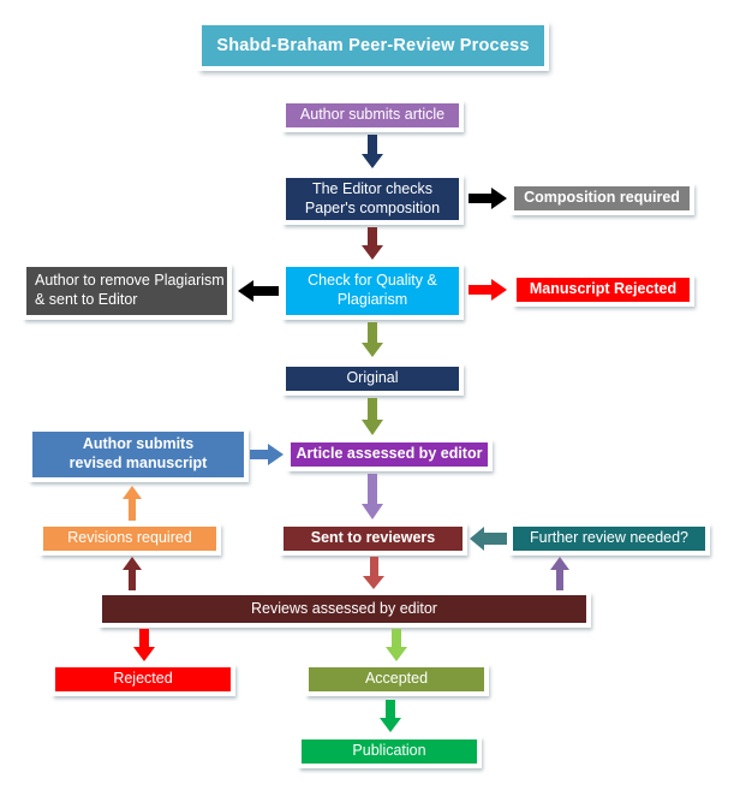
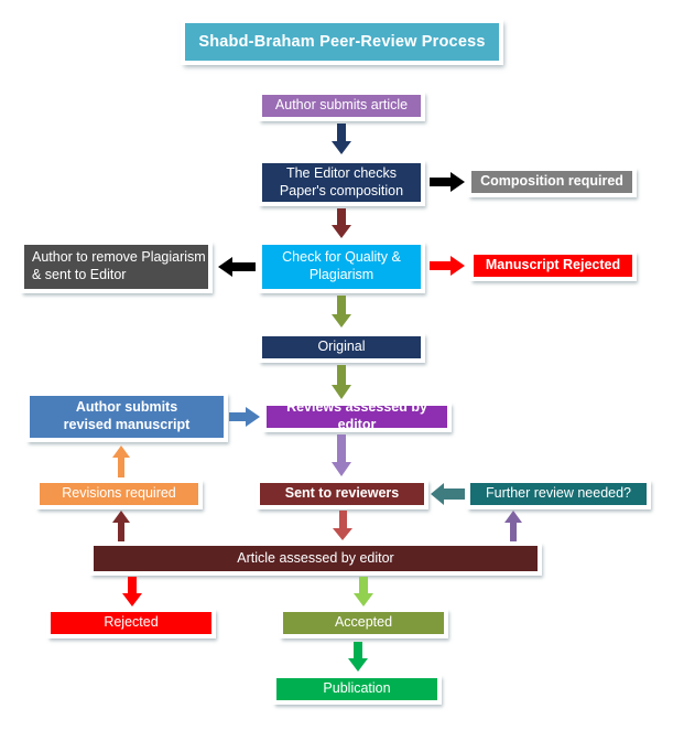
  Shabd-Braham Peer-Review Process
  Author submits article
  The Editor checks
  Paper's composition
  Composition required
  Author to remove Plagiarism
  & sent to Editor
  Check for Quality &
  Plagiarism
  Manuscript Rejected
  Original
  Author submits
  revised manuscript
- Article assessed by editor
+ Reviews assessed by editor
  Revisions required
  Sent to reviewers
  Further review needed?
- Reviews assessed by editor
+ Article assessed by editor
  Rejected
  Accepted
  Publication
